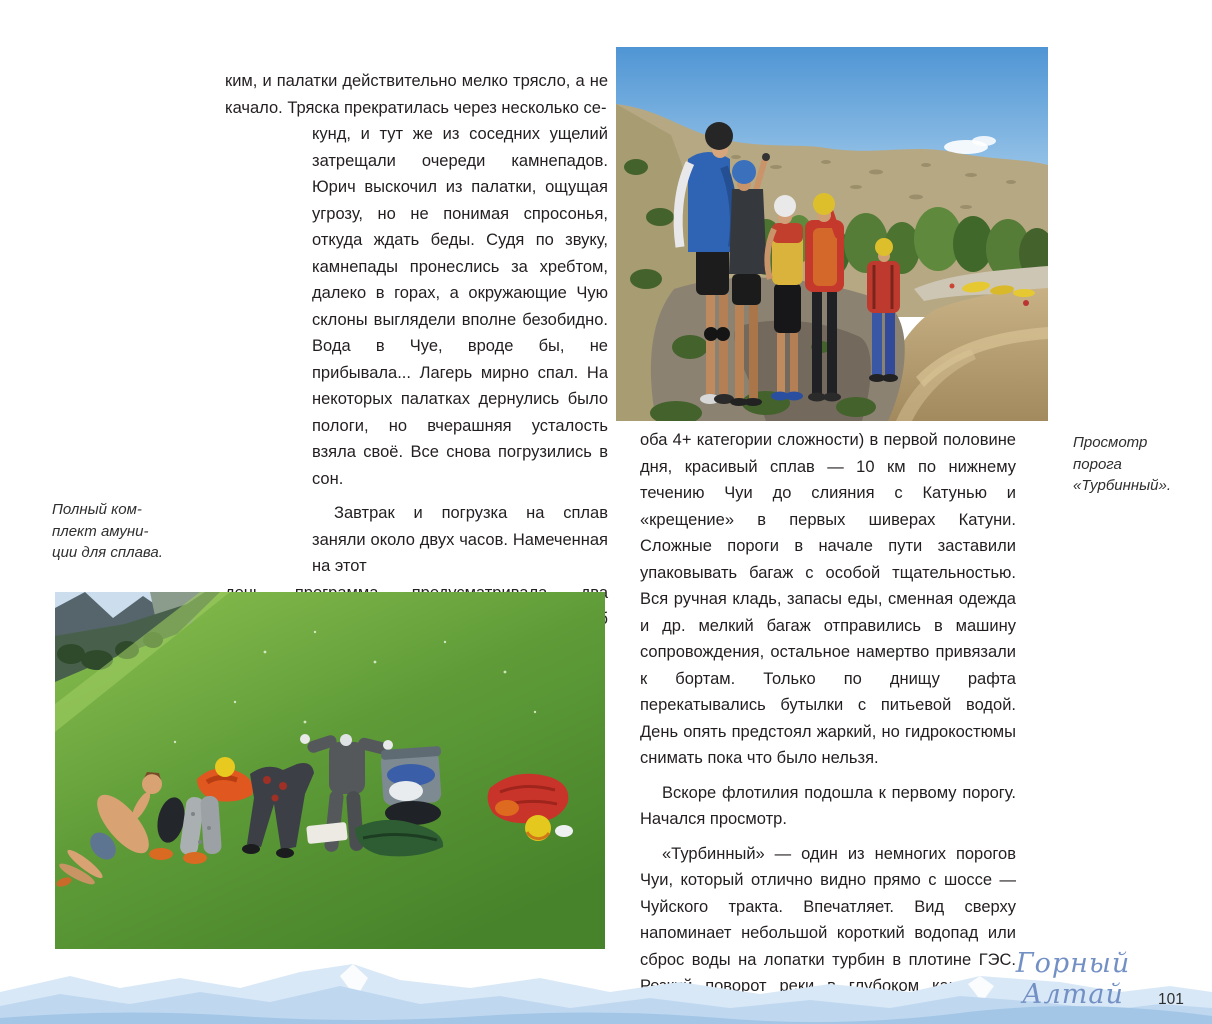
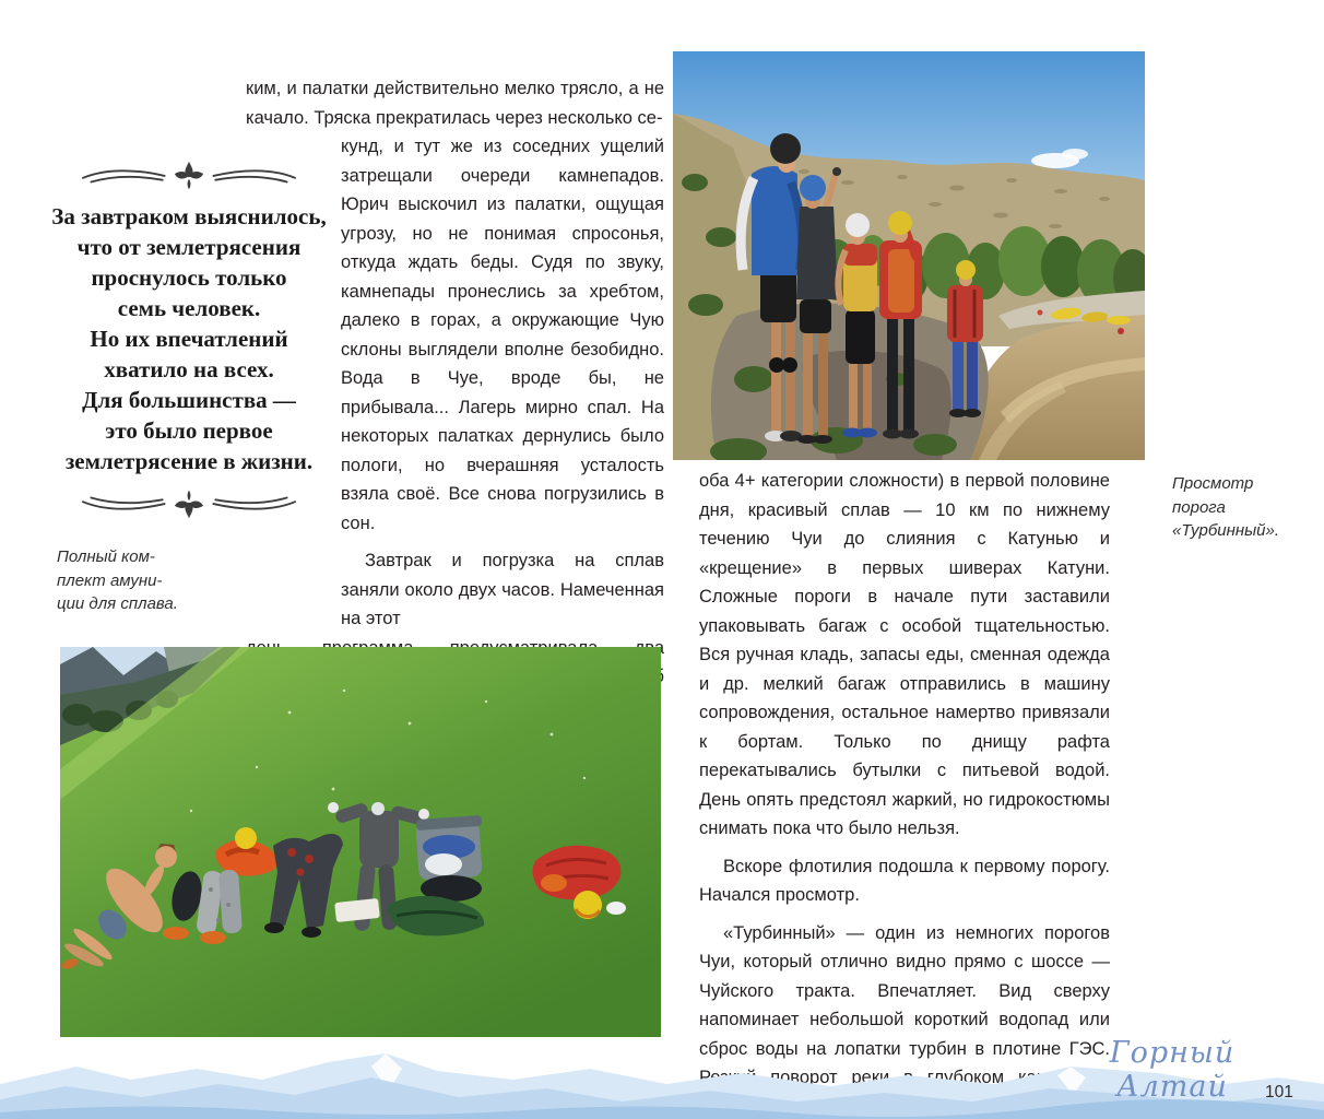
+ За завтраком выяснилось,
+ что от землетрясения
+ проснулось только
+ семь человек.
+ Но их впечатлений
+ хватило на всех.
+ Для большинства —
+ это было первое
+ землетрясение в жизни.
  Полный ком-
  плект амуни-
  ции для сплава.
  ким, и палатки действительно мелко трясло, а не качало. Тряска прекратилась через несколько се-
  кунд, и тут же из соседних ущелий затрещали очереди камнепадов. Юрич выскочил из палатки, ощущая угрозу, но не понимая спросонья, откуда ждать беды. Судя по звуку, камнепады пронеслись за хребтом, далеко в горах, а окружающие Чую склоны выглядели вполне безобидно. Вода в Чуе, вроде бы, не прибывала... Лагерь мирно спал. На некоторых палатках дернулись было пологи, но вчерашняя усталость взяла своё. Все снова погрузились в сон.
  Завтрак и погрузка на сплав заняли около двух часов. Намеченная на этот
  оба 4+ категории сложности) в первой половине дня, красивый сплав — 10 км по нижнему течению Чуи до слияния с Катунью и «крещение» в первых шиверах Катуни. Сложные пороги в начале пути заставили упаковывать багаж с особой тщательностью. Вся ручная кладь, запасы еды, сменная одежда и др. мелкий багаж отправились в машину сопровождения, остальное намертво привязали к бортам. Только по днищу рафта перекатывались бутылки с питьевой водой. День опять предстоял жаркий, но гидрокостюмы снимать пока что было нельзя.
  Вскоре флотилия подошла к первому порогу. Начался просмотр.
  «Турбинный» — один из немногих порогов Чуи, который отлично видно прямо с шоссе — Чуйского тракта. Впечатляет. Вид сверху напоминает небольшой короткий водопад или сброс воды на лопатки турбин в плотине ГЭС. Р поворот реки глубоком к
  Просмотр
  порога
  «Турбинный».
  Горный Алтай
  101
